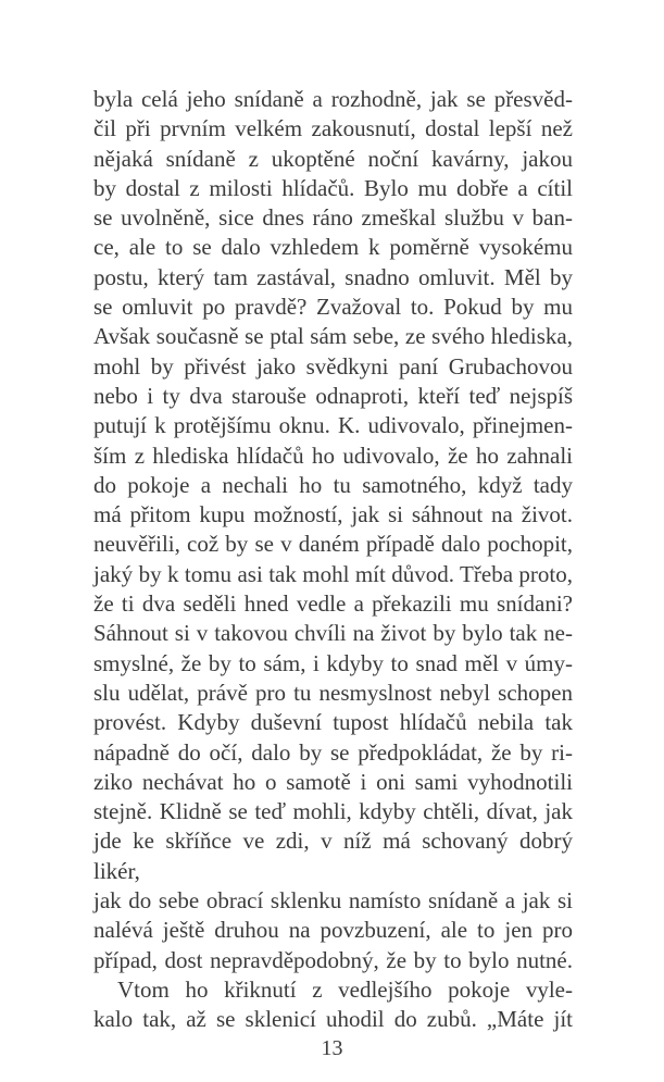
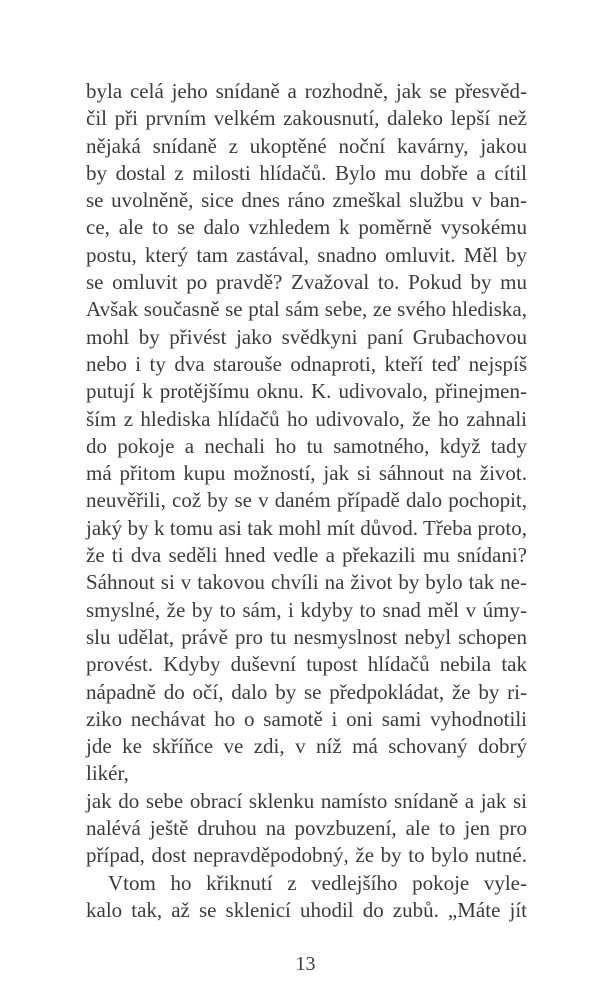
  byla celá jeho snídaně a rozhodně, jak se přesvěd-
- čil při prvním velkém zakousnutí, dostal lepší než
+ čil při prvním velkém zakousnutí, daleko lepší než
  nějaká snídaně z ukoptěné noční kavárny, jakou
  by dostal z milosti hlídačů. Bylo mu dobře a cítil
  se uvolněně, sice dnes ráno zmeškal službu v ban-
  ce, ale to se dalo vzhledem k poměrně vysokému
  postu, který tam zastával, snadno omluvit. Měl by
  se omluvit po pravdě? Zvažoval to. Pokud by mu
  Avšak současně se ptal sám sebe, ze svého hlediska,
  mohl by přivést jako svědkyni paní Grubachovou
  nebo i ty dva starouše odnaproti, kteří teď nejspíš
  putují k protějšímu oknu. K. udivovalo, přinejmen-
  ším z hlediska hlídačů ho udivovalo, že ho zahnali
  do pokoje a nechali ho tu samotného, když tady
  má přitom kupu možností, jak si sáhnout na život.
  neuvěřili, což by se v daném případě dalo pochopit,
  jaký by k tomu asi tak mohl mít důvod. Třeba proto,
  že ti dva seděli hned vedle a překazili mu snídani?
  Sáhnout si v takovou chvíli na život by bylo tak ne-
  smyslné, že by to sám, i kdyby to snad měl v úmy-
  slu udělat, právě pro tu nesmyslnost nebyl schopen
  provést. Kdyby duševní tupost hlídačů nebila tak
  nápadně do očí, dalo by se předpokládat, že by ri-
  ziko nechávat ho o samotě i oni sami vyhodnotili
- stejně. Klidně se teď mohli, kdyby chtěli, dívat, jak
  jde ke skříňce ve zdi, v níž má schovaný dobrý likér,
  jak do sebe obrací sklenku namísto snídaně a jak si
  nalévá ještě druhou na povzbuzení, ale to jen pro
  případ, dost nepravděpodobný, že by to bylo nutné.
  Vtom ho křiknutí z vedlejšího pokoje vyle-
  kalo tak, až se sklenicí uhodil do zubů. „Máte jít
  13
